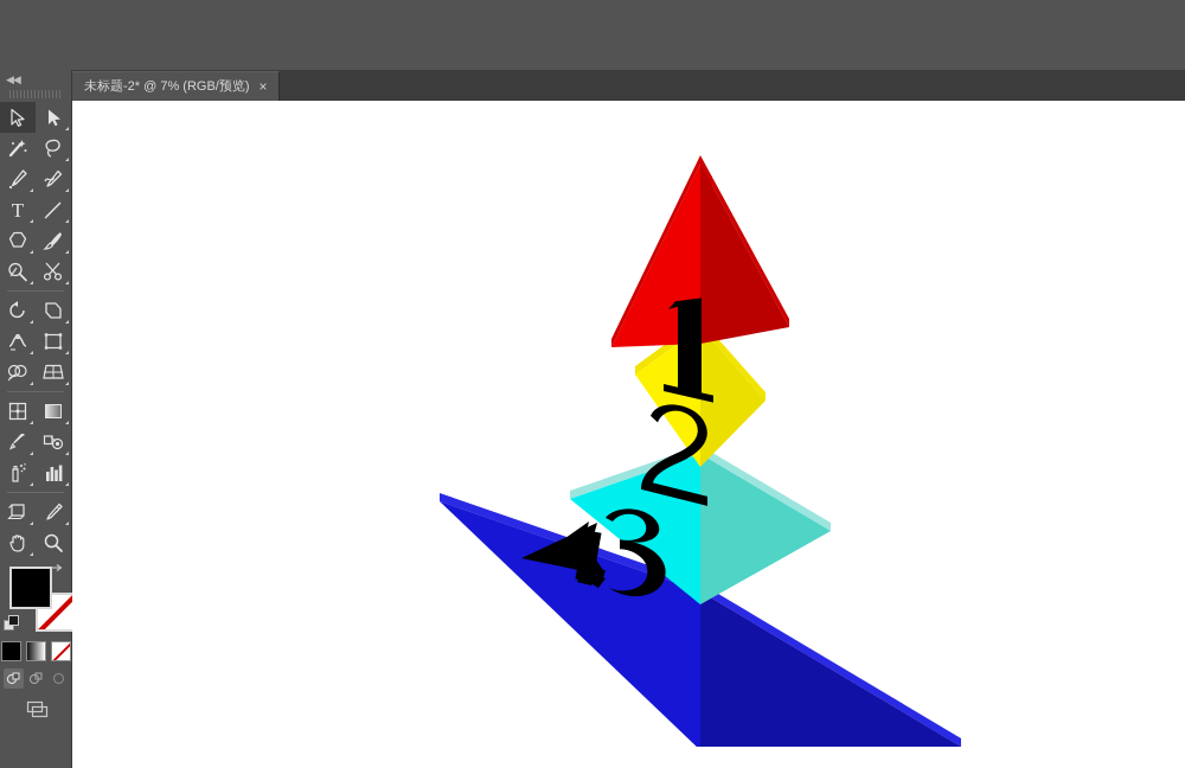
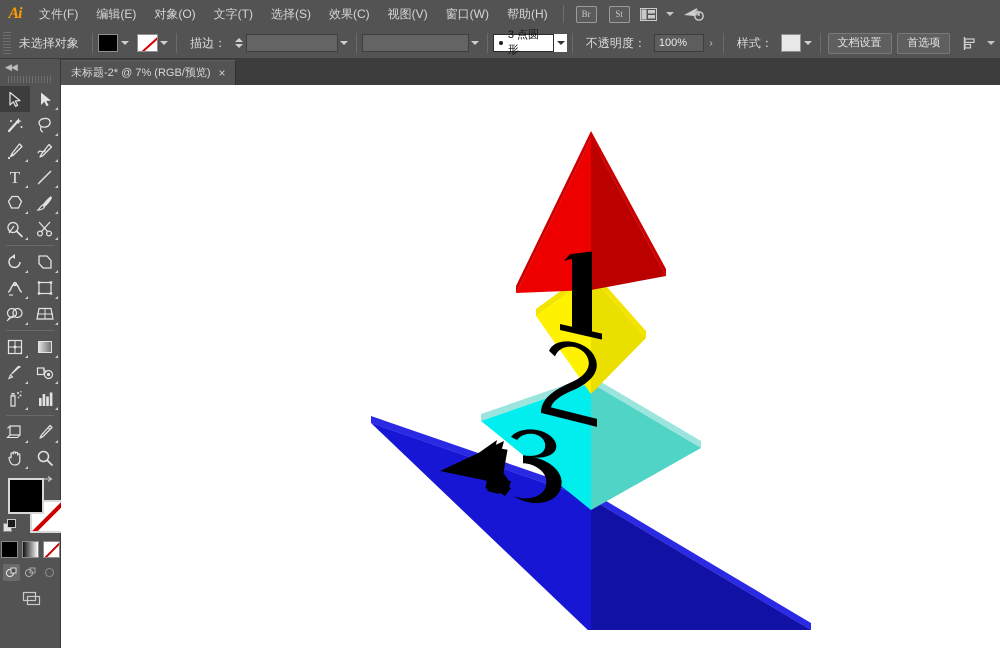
+ Ai
+ 文件(F)
+ 编辑(E)
+ 对象(O)
+ 文字(T)
+ 选择(S)
+ 效果(C)
+ 视图(V)
+ 窗口(W)
+ 帮助(H)
+ Br
+ St
+ 未选择对象
+ 描边：
+ 3 点圆形
+ 不透明度：
+ 100%
+ ›
+ 样式：
+ 文档设置
+ 首选项
  未标题-2* @ 7% (RGB/预览)
  ×
  ◀◀
  T
